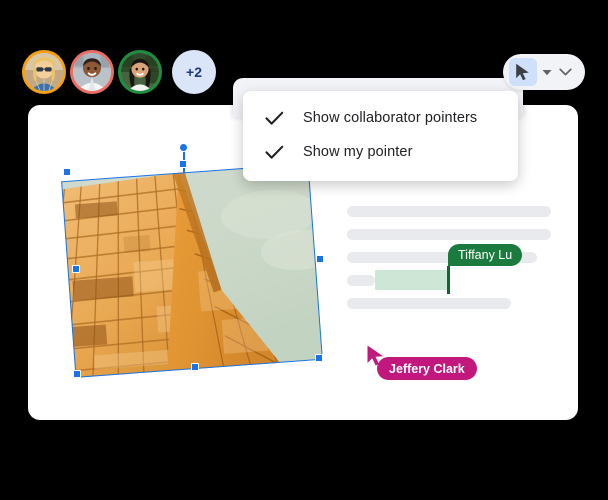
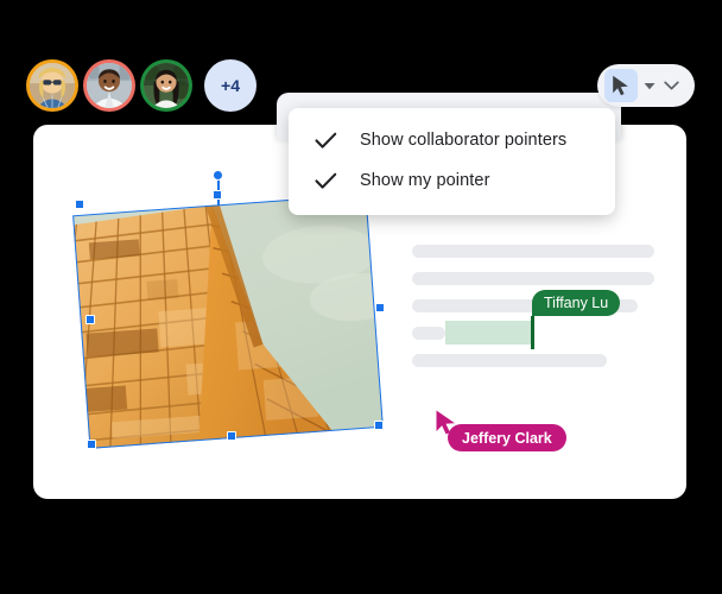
  Tiffany Lu
  Jeffery Clark
- +2
+ +4
  Show collaborator pointers
  Show my pointer
